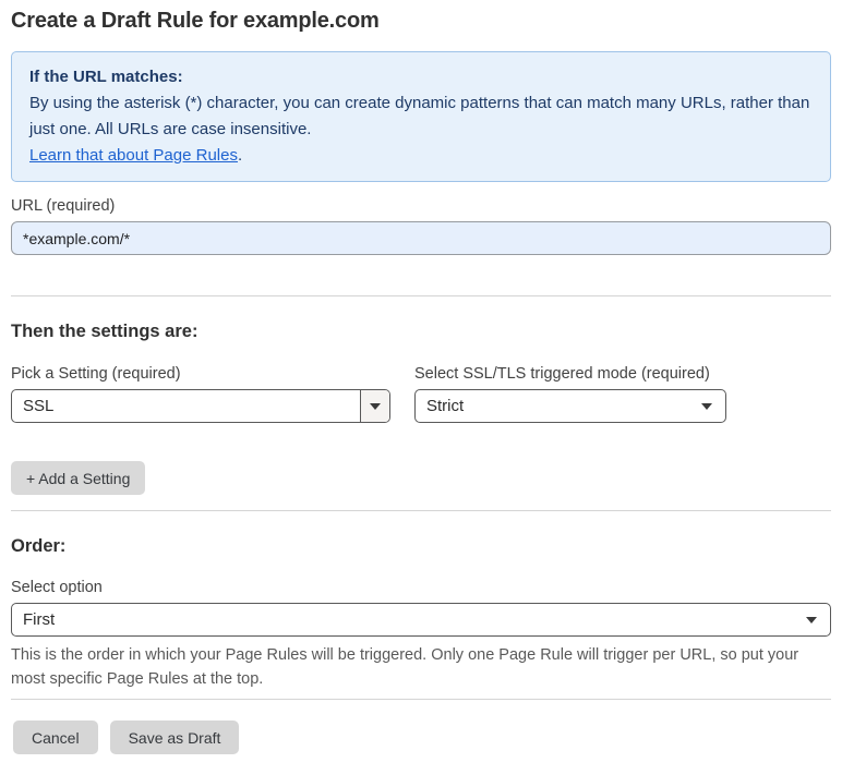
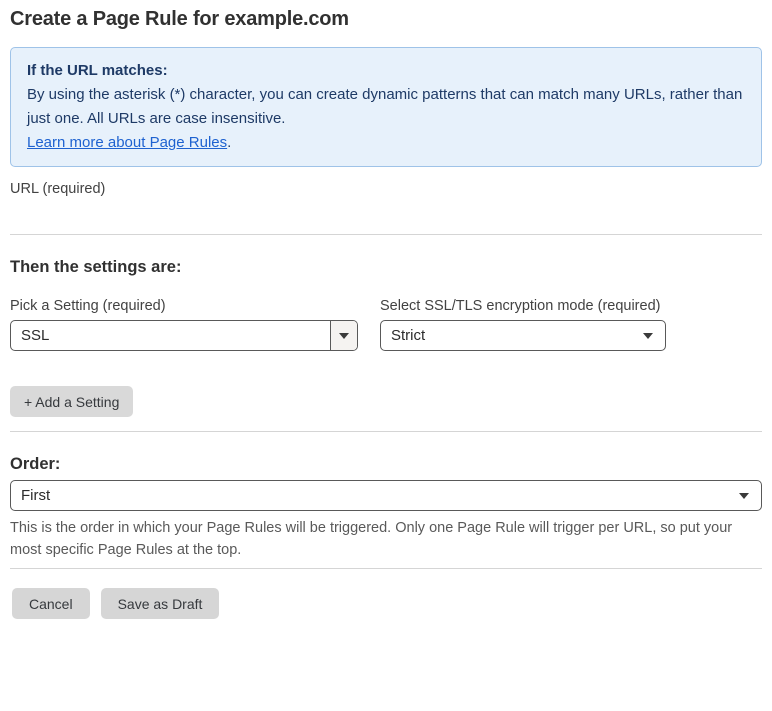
- Create a Draft Rule for example.com
+ Create a Page Rule for example.com
  If the URL matches:
  By using the asterisk (*) character, you can create dynamic patterns that can match many URLs, rather than just one. All URLs are case insensitive.
- Learn that about Page Rules.
+ Learn more about Page Rules.
  URL (required)
- *example.com/*
  Then the settings are:
  Pick a Setting (required)
  SSL
- Select SSL/TLS triggered mode (required)
+ Select SSL/TLS encryption mode (required)
  Strict
  + Add a Setting
  Order:
- Select option
  First
  This is the order in which your Page Rules will be triggered. Only one Page Rule will trigger per URL, so put your most specific Page Rules at the top.
  Cancel
  Save as Draft
